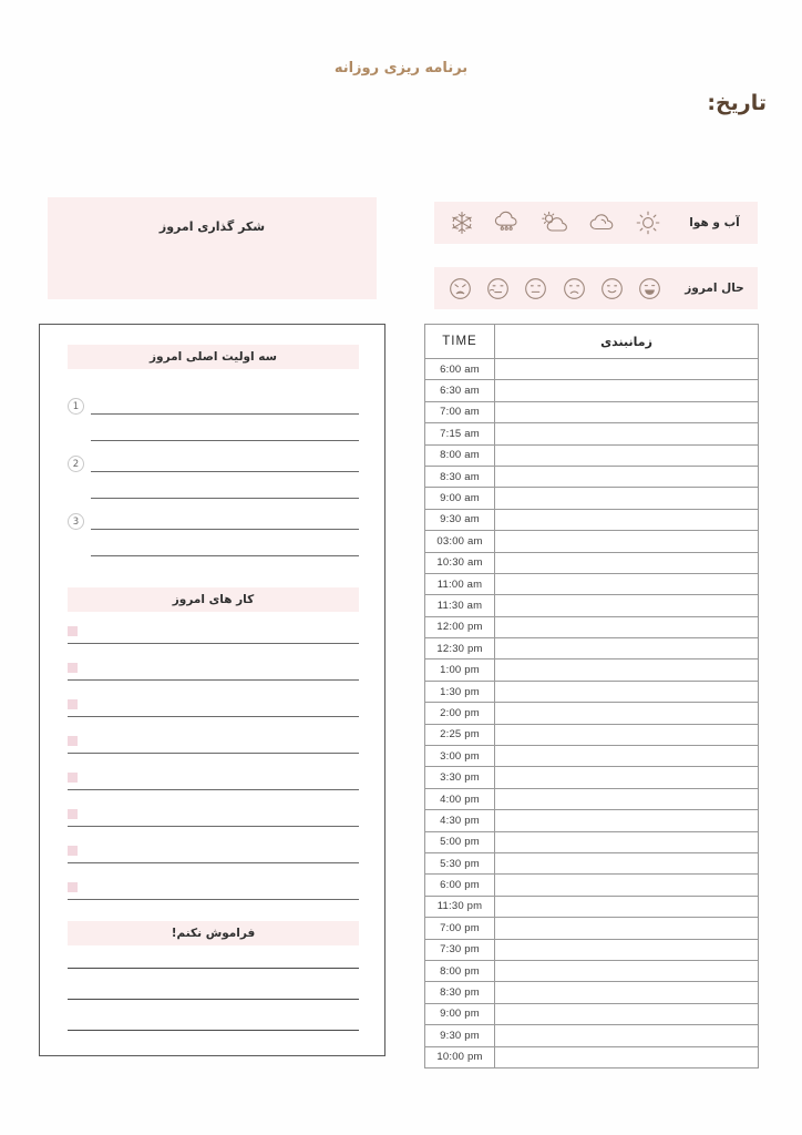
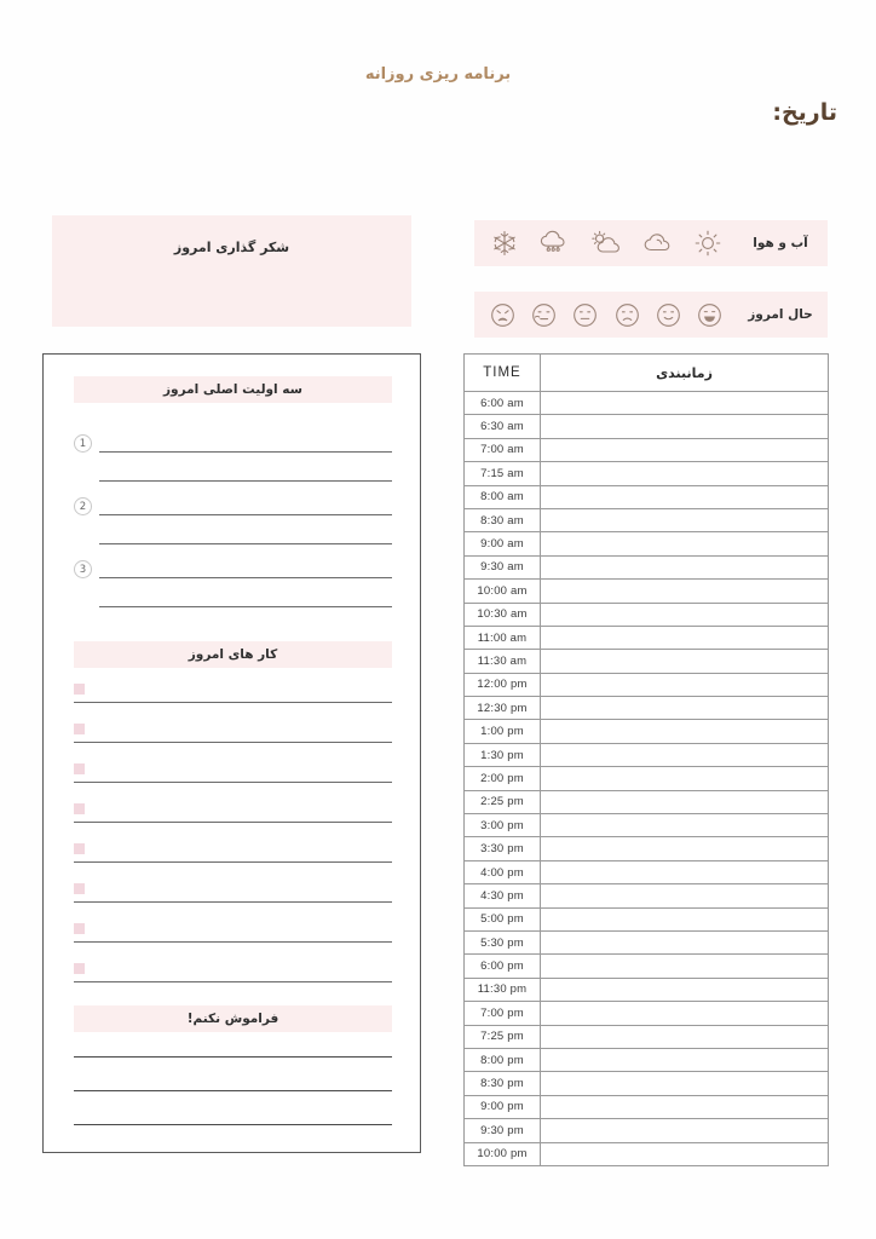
  برنامه ریزی روزانه
  تاریخ:
  شکر گذاری امروز
  آب و هوا
  حال امروز
  سه اولیت اصلی امروز
  1
  2
  3
  کار های امروز
  فراموش نکنم!
  TIME	زمانبندی
  6:00 am
  6:30 am
  7:00 am
  7:15 am
  8:00 am
  8:30 am
  9:00 am
  9:30 am
- 03:00 am
+ 10:00 am
  10:30 am
  11:00 am
  11:30 am
  12:00 pm
  12:30 pm
  1:00 pm
  1:30 pm
  2:00 pm
  2:25 pm
  3:00 pm
  3:30 pm
  4:00 pm
  4:30 pm
  5:00 pm
  5:30 pm
  6:00 pm
  11:30 pm
  7:00 pm
- 7:30 pm
+ 7:25 pm
  8:00 pm
  8:30 pm
  9:00 pm
  9:30 pm
  10:00 pm
